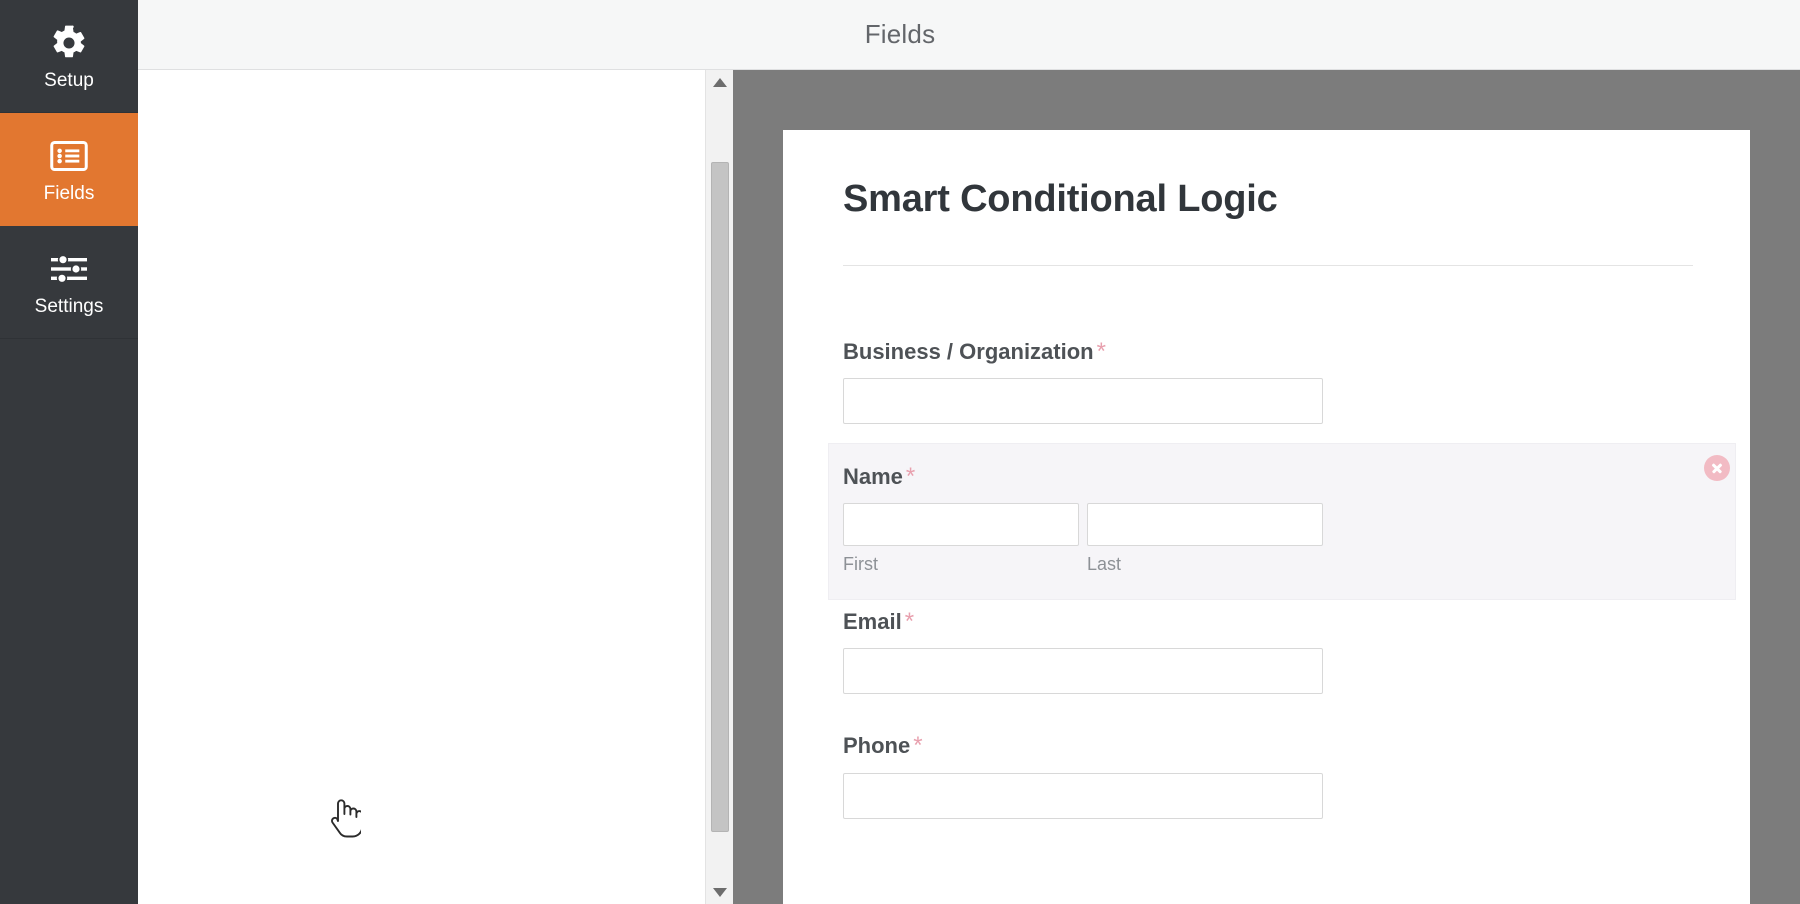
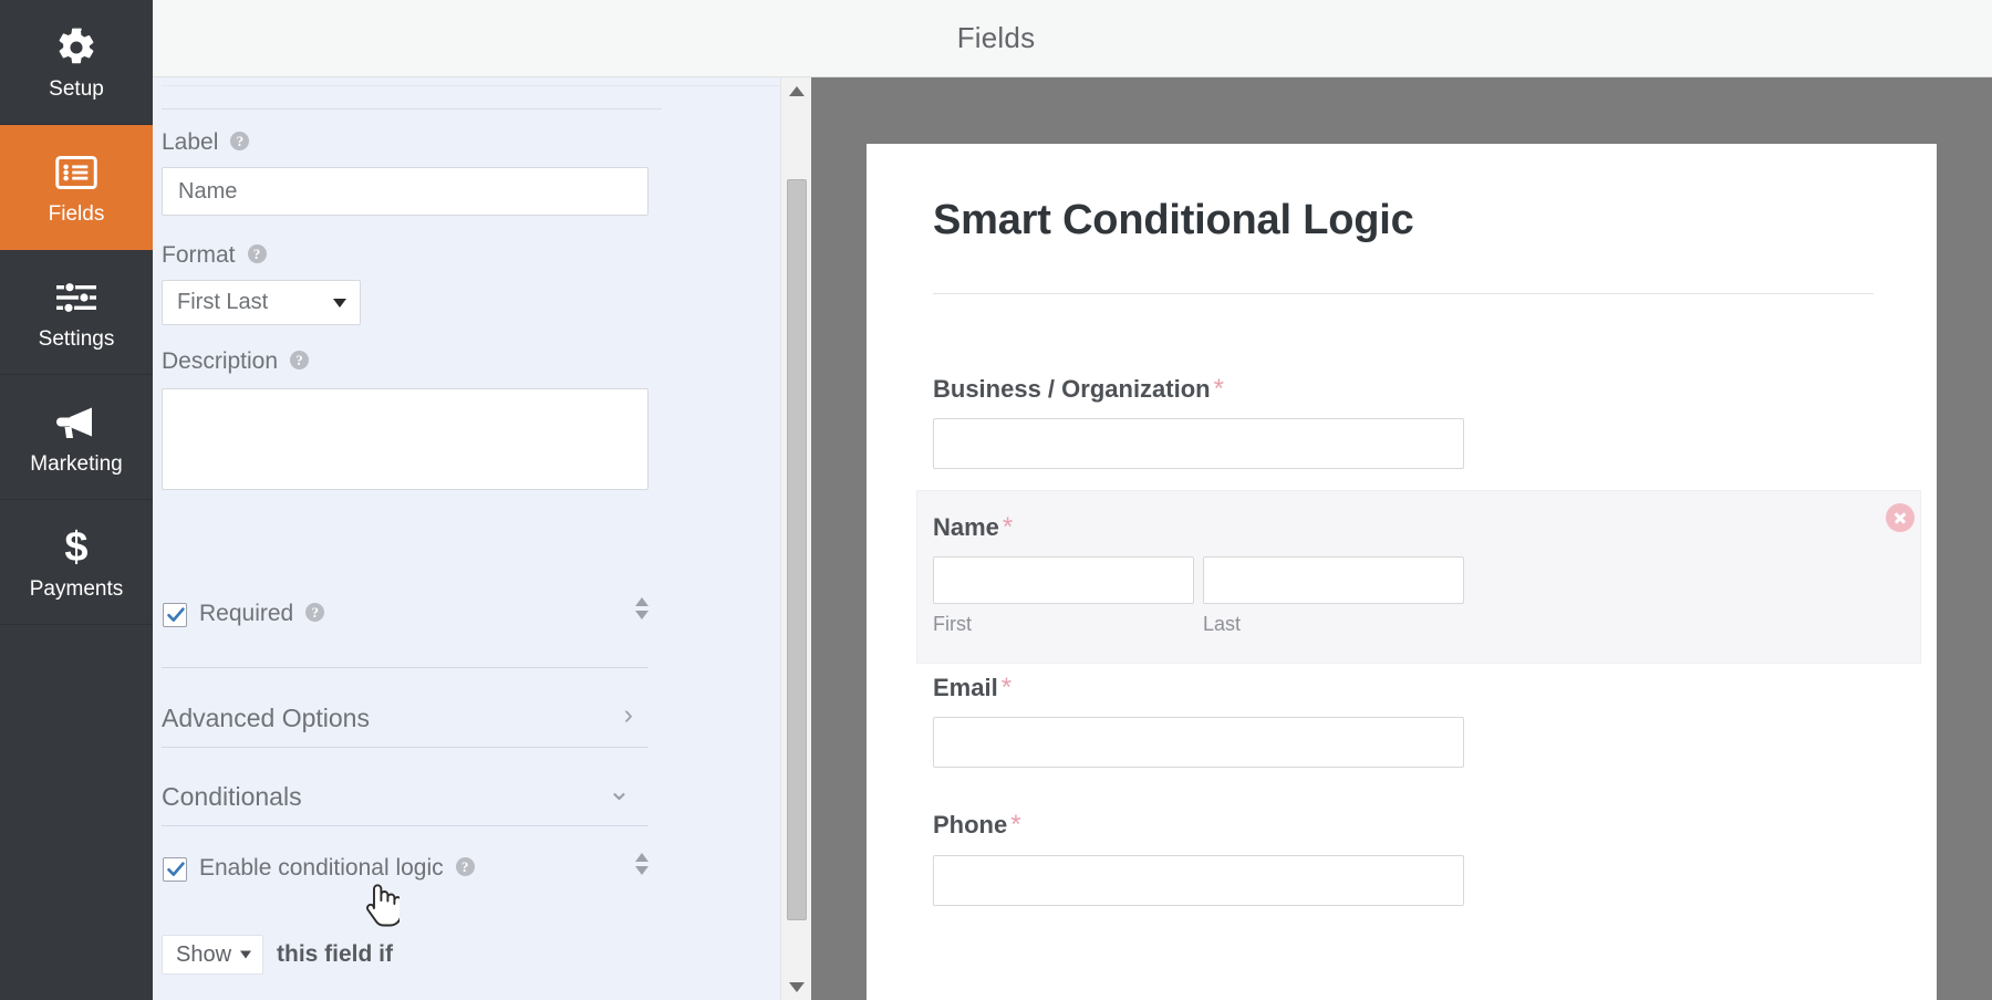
  Fields
  Setup
  Fields
  Settings
+ Marketing
+ $
+ Payments
+ Label ?
+ Name
+ Format ?
+ First Last
+ Description ?
+ Required ?
+ Advanced Options
+ ›
+ Conditionals
+ ⌄
+ Enable conditional logic ?
+ Show
+ this field if
  Smart Conditional Logic
  Business / Organization*
  Name*
  First
  Last
  Email*
  Phone*
